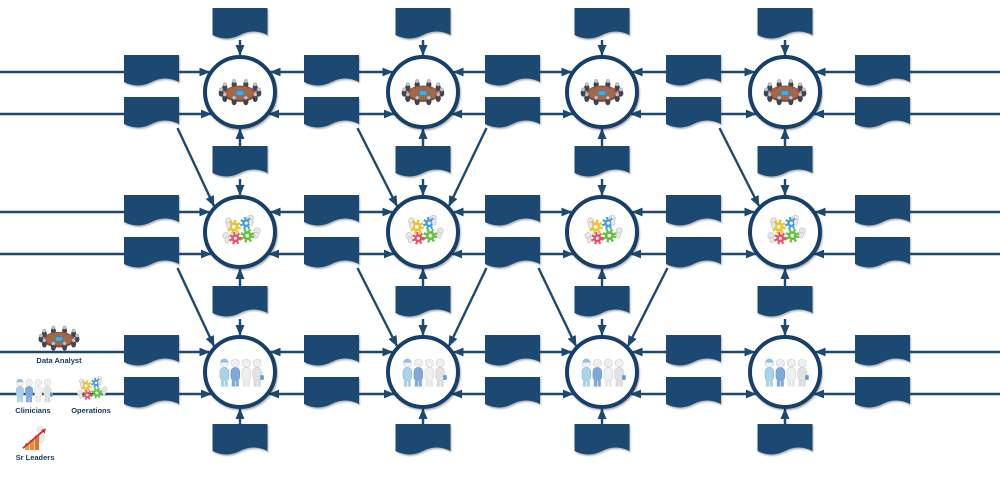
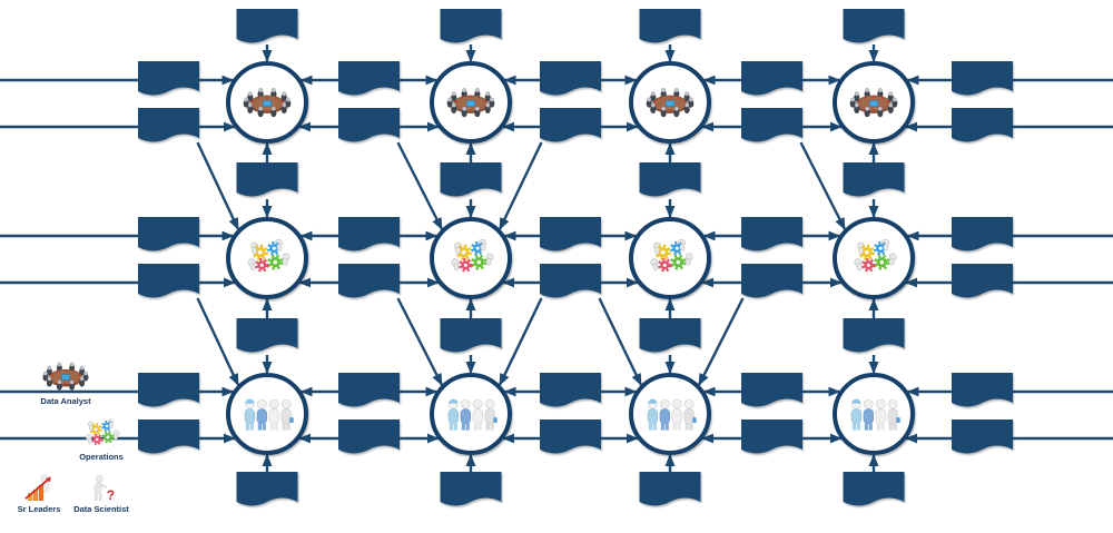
  Data Analyst
- Clinicians
  Operations
  Sr Leaders
+ Data Scientist
